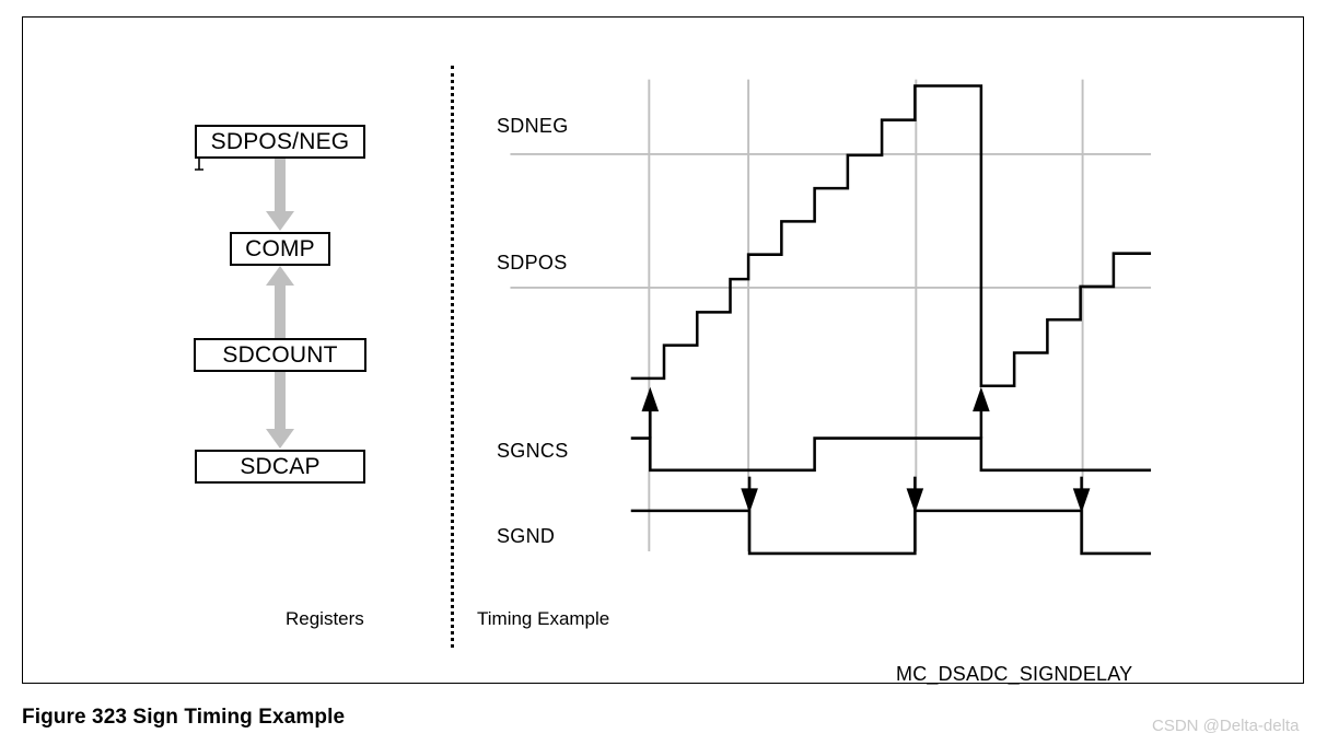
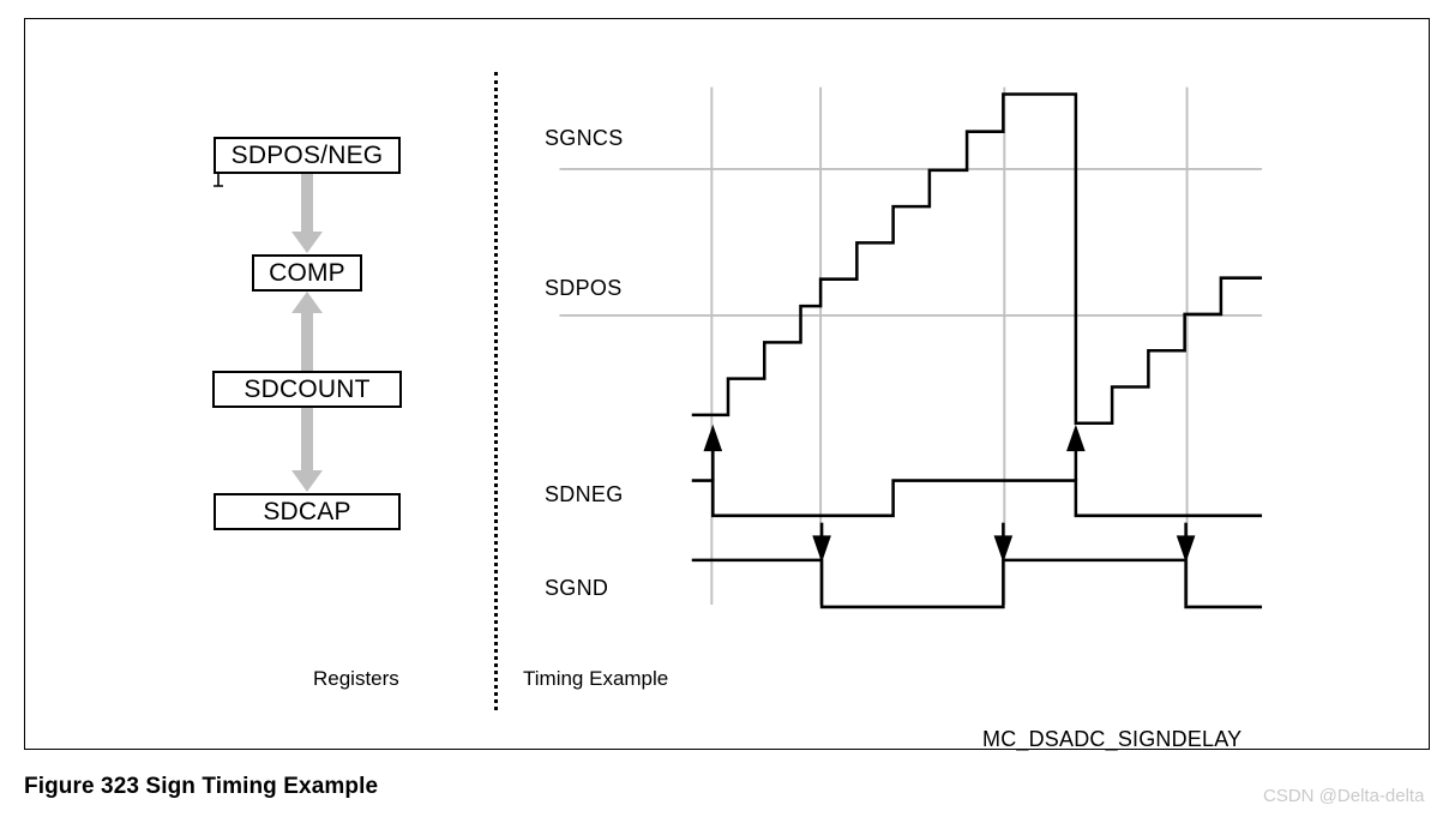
  SDPOS/NEG
  COMP
  SDCOUNT
  SDCAP
  Registers
- SDNEG
+ SGNCS
  SDPOS
- SGNCS
+ SDNEG
  SGND
  Timing Example
  MC_DSADC_SIGNDELAY
  Figure 323 Sign Timing Example
  CSDN @Delta-delta
